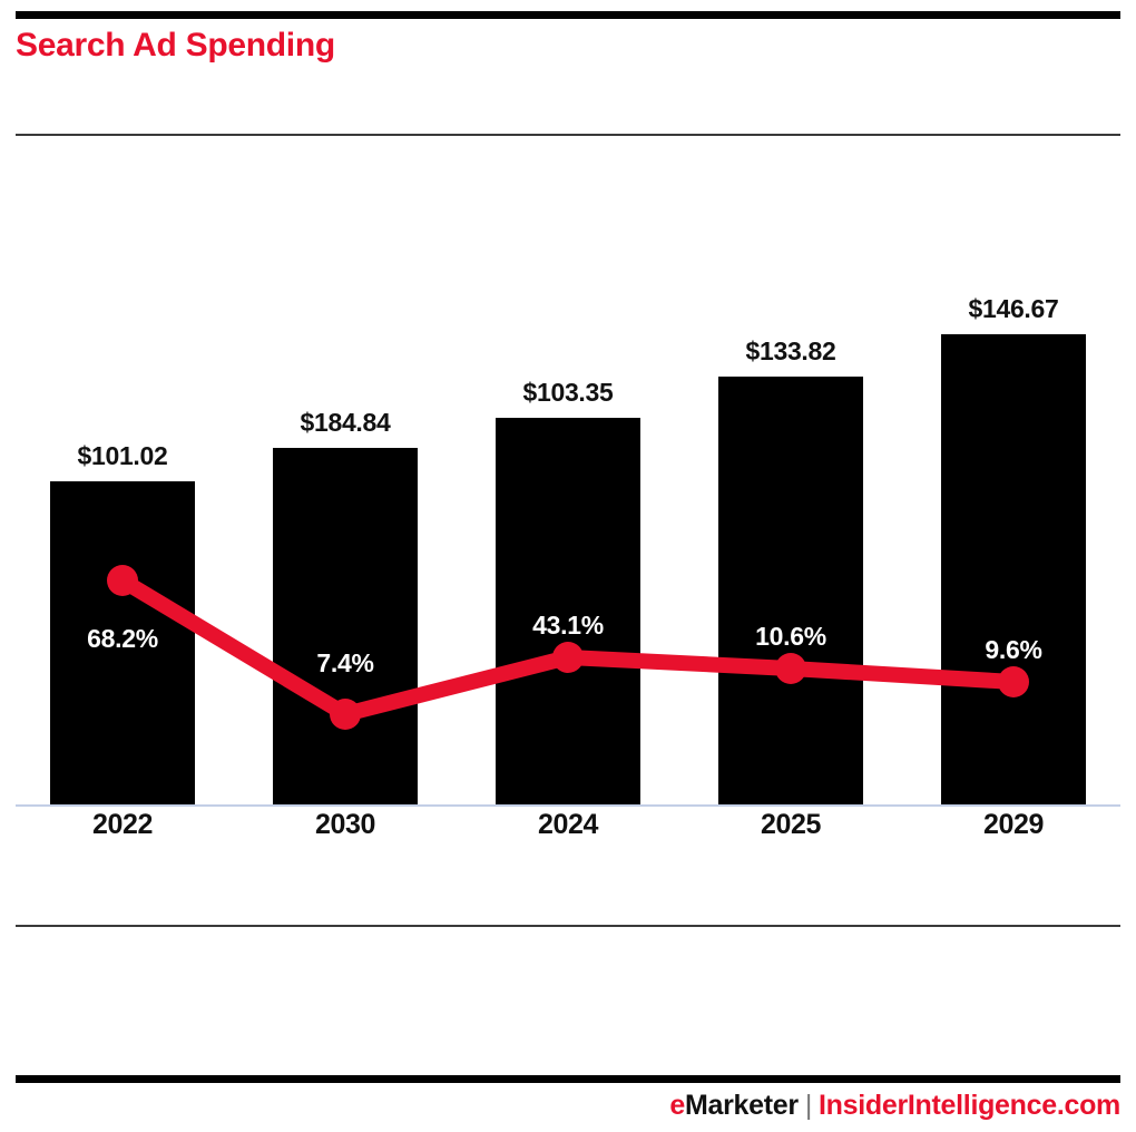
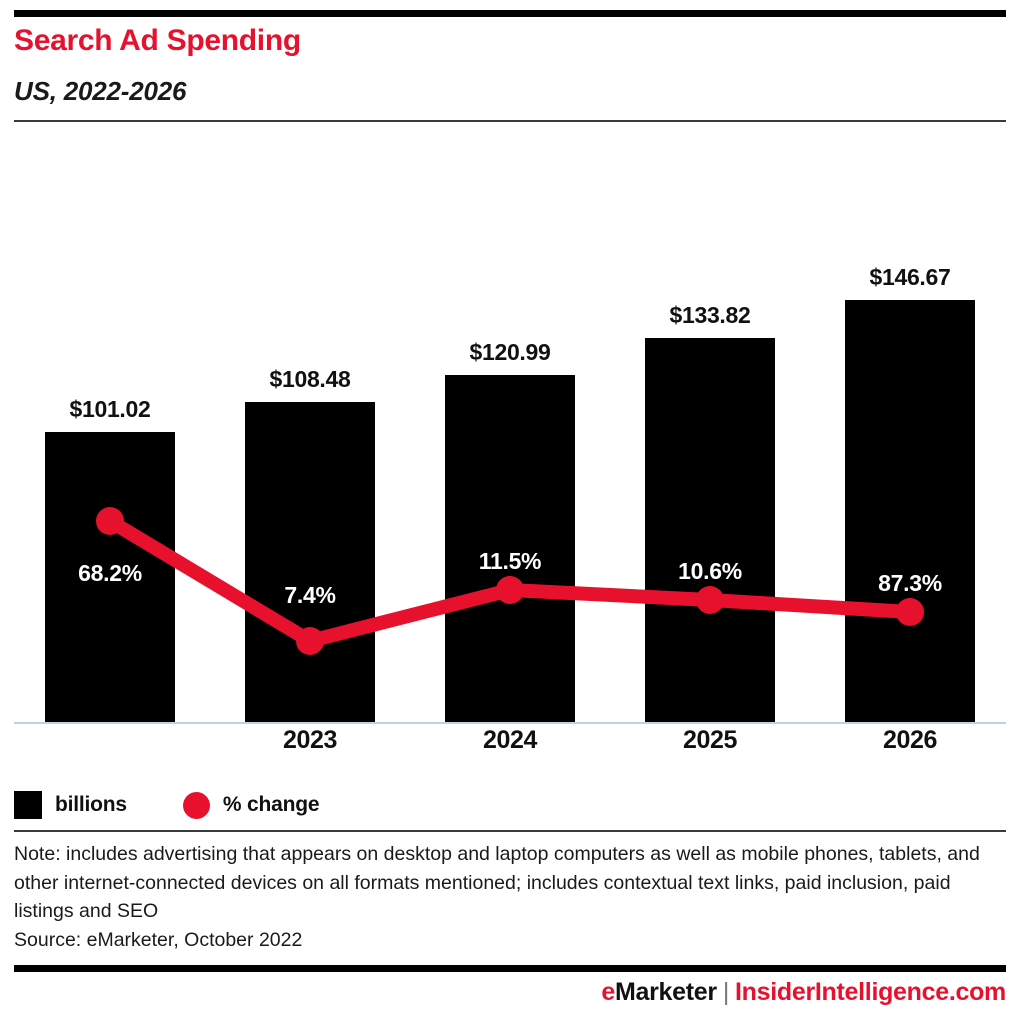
  Search Ad Spending
+ US, 2022-2026
  $101.02
- $184.84
+ $108.48
- $103.35
+ $120.99
  $133.82
  $146.67
  68.2%
  7.4%
- 43.1%
+ 11.5%
  10.6%
- 9.6%
+ 87.3%
- 2022
- 2030
+ 2023
  2024
  2025
- 2029
+ 2026
+ billions
+ % change
+ Note: includes advertising that appears on desktop and laptop computers as well as mobile phones, tablets, and other internet-connected devices on all formats mentioned; includes contextual text links, paid inclusion, paid listings and SEO
+ Source: eMarketer, October 2022
  eMarketer | InsiderIntelligence.com
